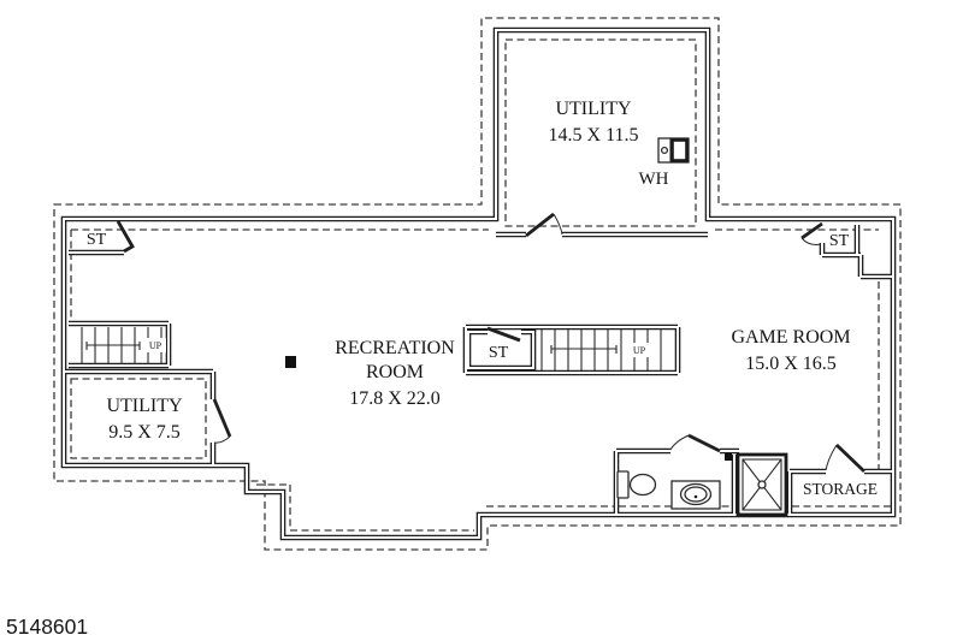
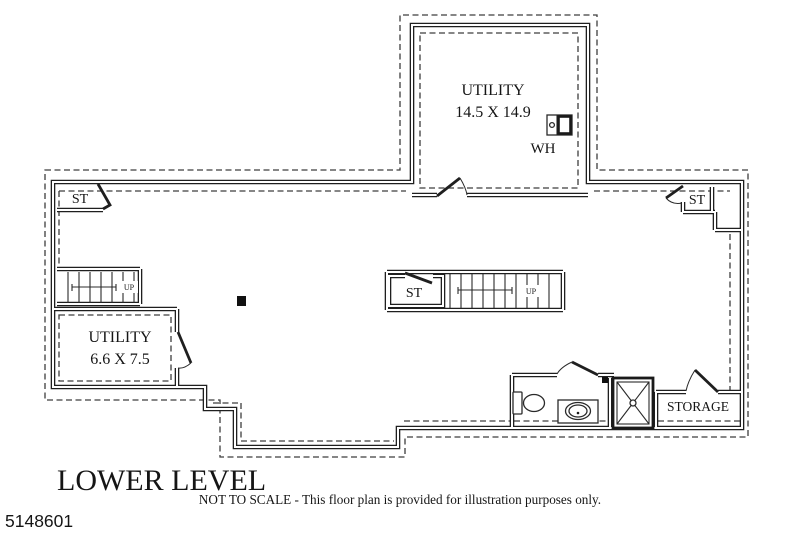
  UTILITY
- 14.5 X 11.5
+ 14.5 X 14.9
  WH
  ST
  ST
  ST
  UP
  UP
- RECREATION
- ROOM
- 17.8 X 22.0
- GAME ROOM
- 15.0 X 16.5
  UTILITY
- 9.5 X 7.5
+ 6.6 X 7.5
  STORAGE
+ LOWER LEVEL
+ NOT TO SCALE - This floor plan is provided for illustration purposes only.
  5148601
